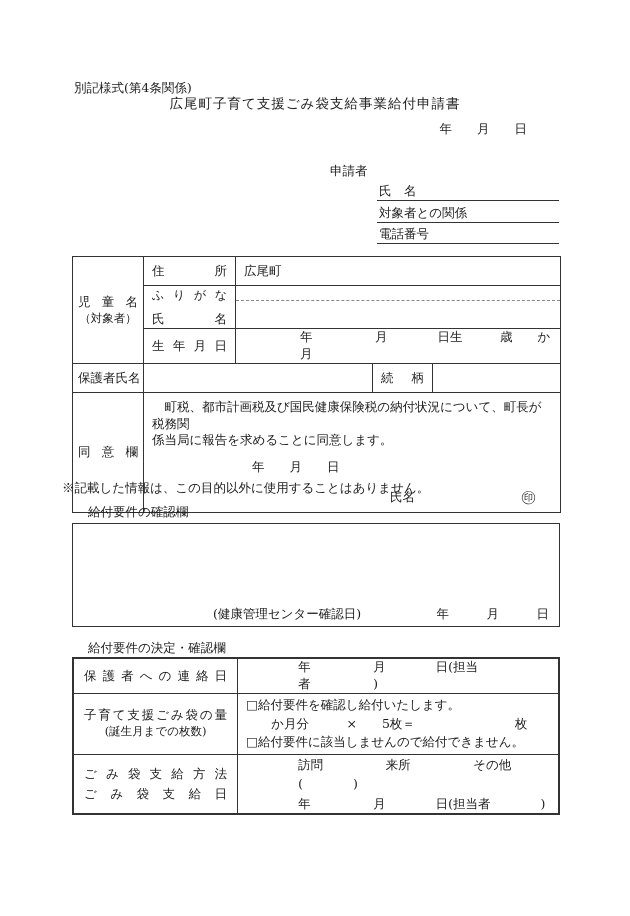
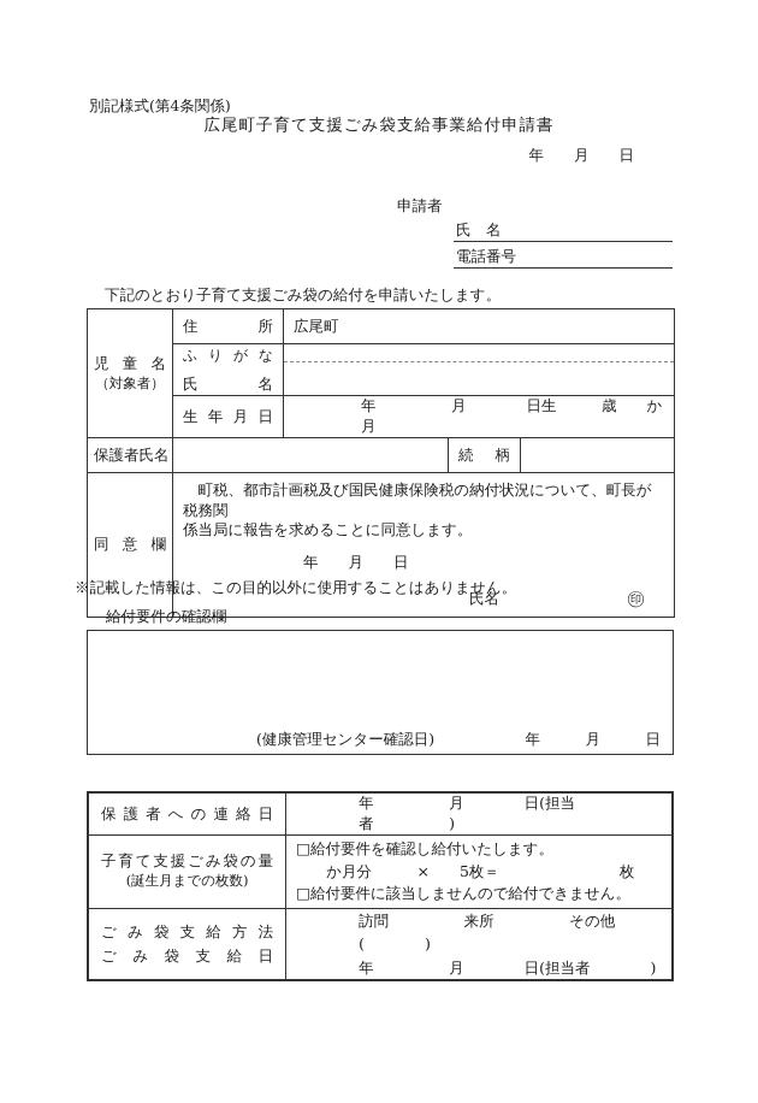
  別記様式(第4条関係)
  広尾町子育て支援ごみ袋支給事業給付申請書
  年 月 日
  申請者
  氏 名
- 対象者との関係
  電話番号
+ 下記のとおり子育て支援ごみ袋の給付を申請いたします。
  児 童 名 （対象者）	住 所	広尾町
  ふ り が な 氏 名
  生 年 月 日	年 月 日生 歳 か月
  保護者氏名		続 柄
  同 意 欄	町税、都市計画税及び国民健康保険税の納付状況について、町長が税務関 係当局に報告を求めることに同意します。 年 月 日 氏名 ㊞
  ※記載した情報は、この目的以外に使用することはありません。
  給付要件の確認欄
  (健康管理センター確認日)
  年 月 日
- 給付要件の決定・確認欄
  保 護 者 へ の 連 絡 日	年 月 日(担当者 )
  子 育 て 支 援 ご み 袋 の 量 (誕生月までの枚数)	□給付要件を確認し給付いたします。 か月分 × 5枚＝ 枚 □給付要件に該当しませんので給付できません。
  ご み 袋 支 給 方 法 ご み 袋 支 給 日	訪問 来所 その他( ) 年 月 日(担当者 )
